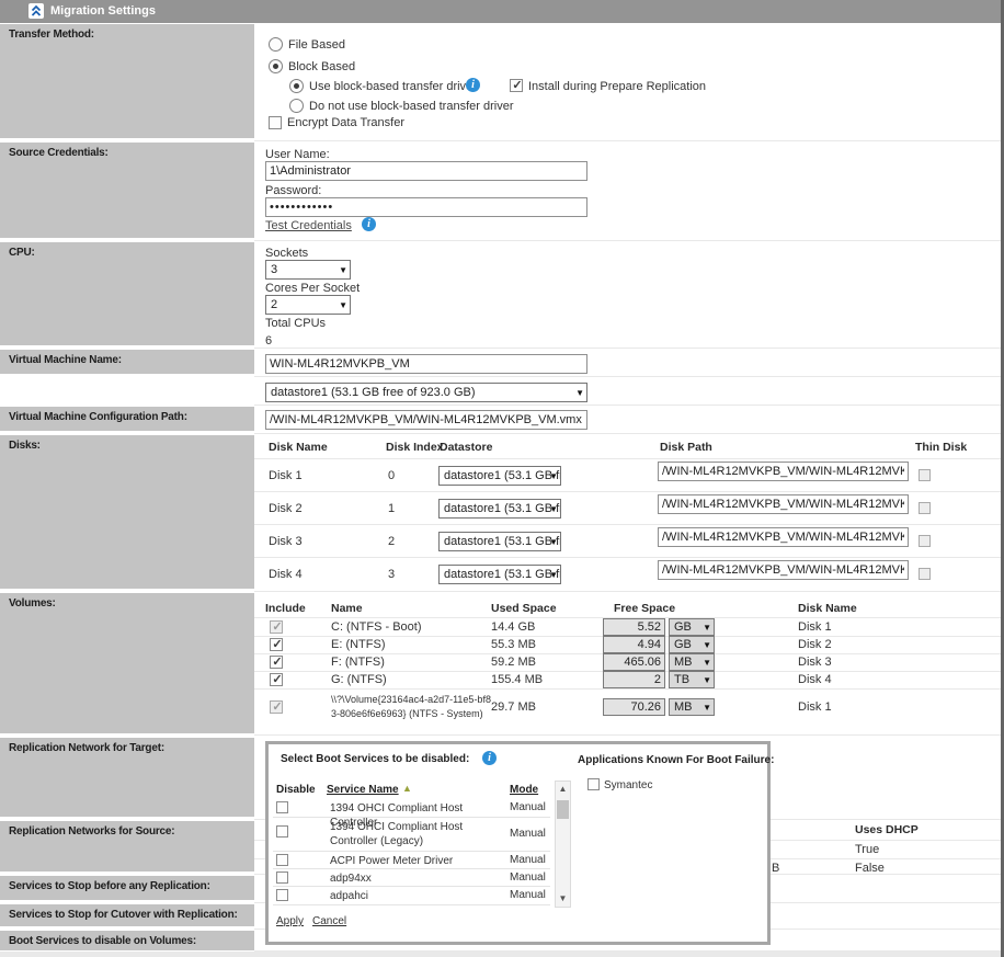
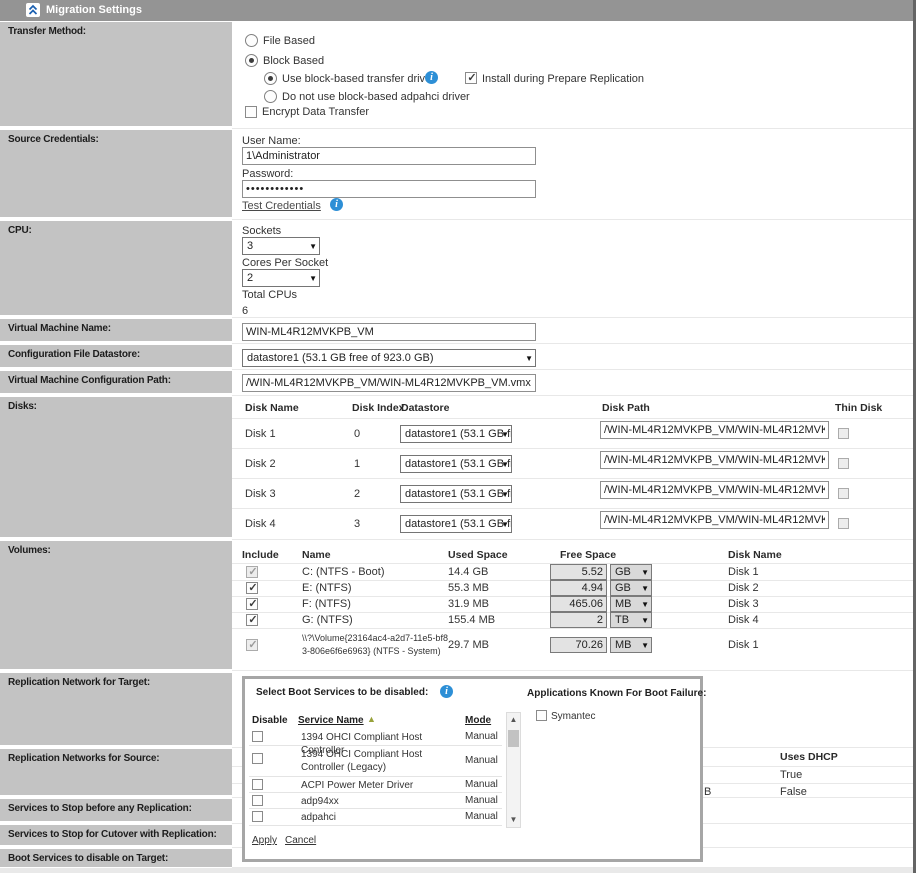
  Migration Settings
  Transfer Method:
  Source Credentials:
  CPU:
  Virtual Machine Name:
+ Configuration File Datastore:
  Virtual Machine Configuration Path:
  Disks:
  Volumes:
  Replication Network for Target:
  Replication Networks for Source:
  Services to Stop before any Replication:
  Services to Stop for Cutover with Replication:
- Boot Services to disable on Volumes:
+ Boot Services to disable on Target:
  File Based
  Block Based
  Use block-based transfer driv
  i
  Install during Prepare Replication
- Do not use block-based transfer driver
+ Do not use block-based adpahci driver
  Encrypt Data Transfer
  User Name:
  1\Administrator
  Password:
  ••••••••••••
  Test Credentials
  i
  Sockets
  3
  ▼
  Cores Per Socket
  2
  ▼
  Total CPUs
  6
  WIN-ML4R12MVKPB_VM
  datastore1 (53.1 GB free of 923.0 GB)
  ▼
  /WIN-ML4R12MVKPB_VM/WIN-ML4R12MVKPB_VM.vmx
  Disk Name
  Disk Index
  Datastore
  Disk Path
  Thin Disk
  Disk 1
  0
  ▼
  /WIN-ML4R12MVKPB_VM/WIN-ML4R12MVK
  Disk 2
  1
  ▼
  /WIN-ML4R12MVKPB_VM/WIN-ML4R12MVK
  Disk 3
  2
  ▼
  /WIN-ML4R12MVKPB_VM/WIN-ML4R12MVK
  Disk 4
  3
  ▼
  /WIN-ML4R12MVKPB_VM/WIN-ML4R12MVK
  Include
  Name
  Used Space
  Free Space
  Disk Name
  C: (NTFS - Boot)
  14.4 GB
  5.52
  GB
  ▼
  Disk 1
  E: (NTFS)
  55.3 MB
  4.94
  GB
  ▼
  Disk 2
  F: (NTFS)
- 59.2 MB
+ 31.9 MB
  465.06
  MB
  ▼
  Disk 3
  G: (NTFS)
  155.4 MB
  2
  TB
  ▼
  Disk 4
  \\?\Volume{23164ac4-a2d7-11e5-bf83-806e6f6e6963} (NTFS - System)
  29.7 MB
  70.26
  MB
  ▼
  Disk 1
  B
  Uses DHCP
  True
  False
  Select Boot Services to be disabled:
  i
  Applications Known For Boot Failure:
  Symantec
  Disable
  Service Name
  ▲
  Mode
  1394 OHCI Compliant Host Controller
  Manual
  1394 OHCI Compliant Host Controller (Legacy)
  Manual
  ACPI Power Meter Driver
  Manual
  adp94xx
  Manual
  adpahci
  Manual
  ▲
  ▼
  Apply
  Cancel
